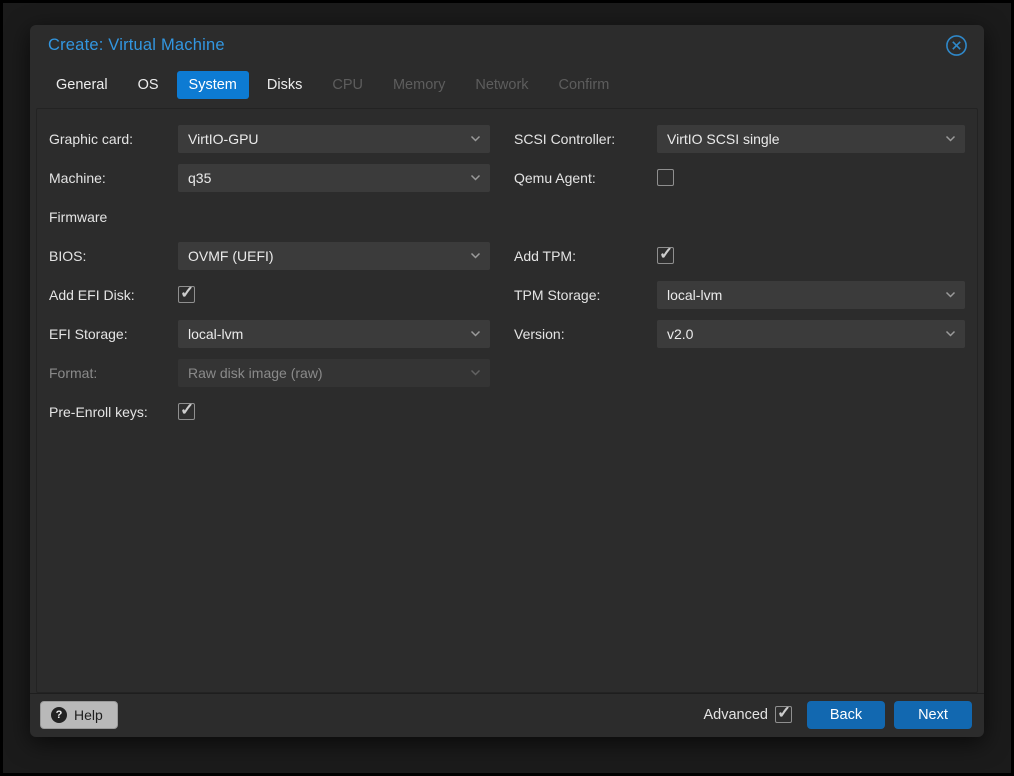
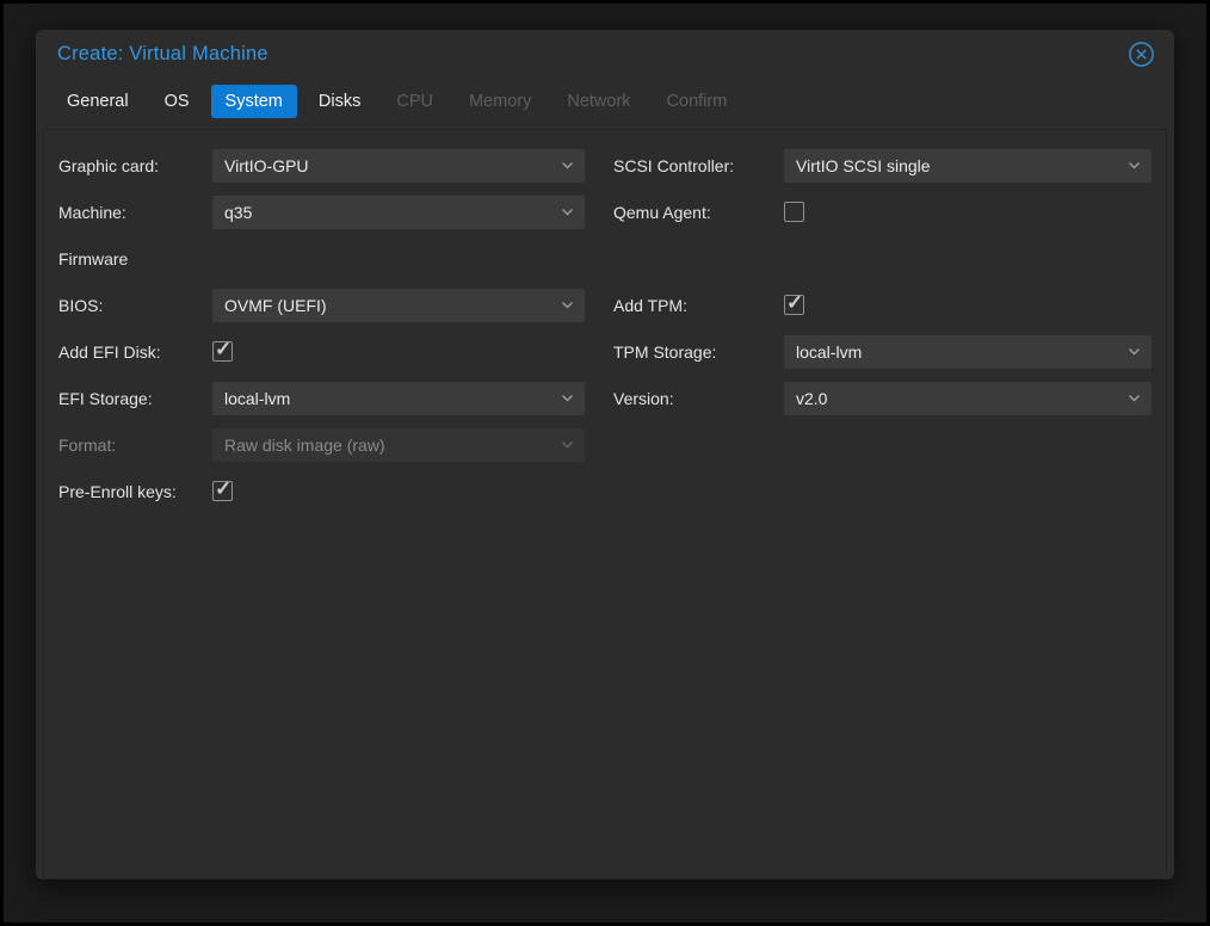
  Create: Virtual Machine
  General
  OS
  System
  Disks
  CPU
  Memory
  Network
  Confirm
  Graphic card:
  VirtIO-GPU
  SCSI Controller:
  VirtIO SCSI single
  Machine:
  q35
  Qemu Agent:
  Firmware
  BIOS:
  OVMF (UEFI)
  Add TPM:
  Add EFI Disk:
  TPM Storage:
  local-lvm
  EFI Storage:
  local-lvm
  Version:
  v2.0
  Format:
  Raw disk image (raw)
  Pre-Enroll keys:
- ?
- Help
- Advanced
- Back
- Next
